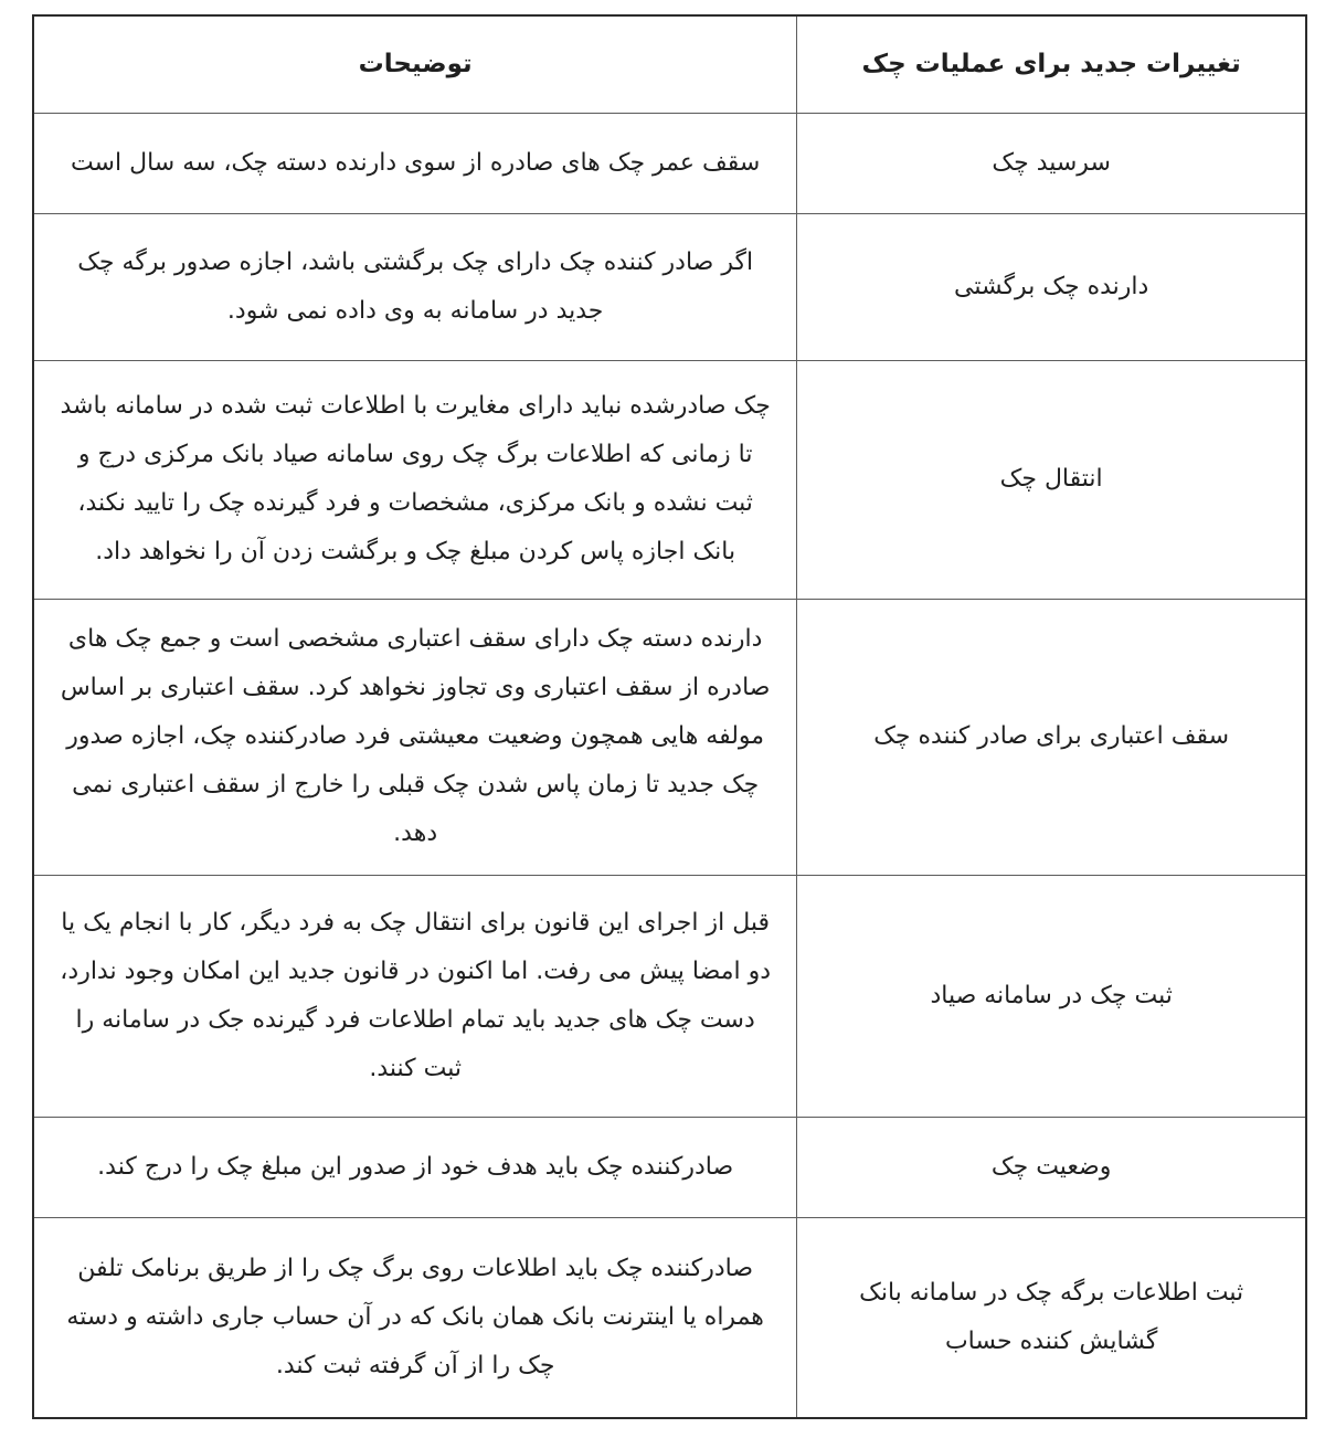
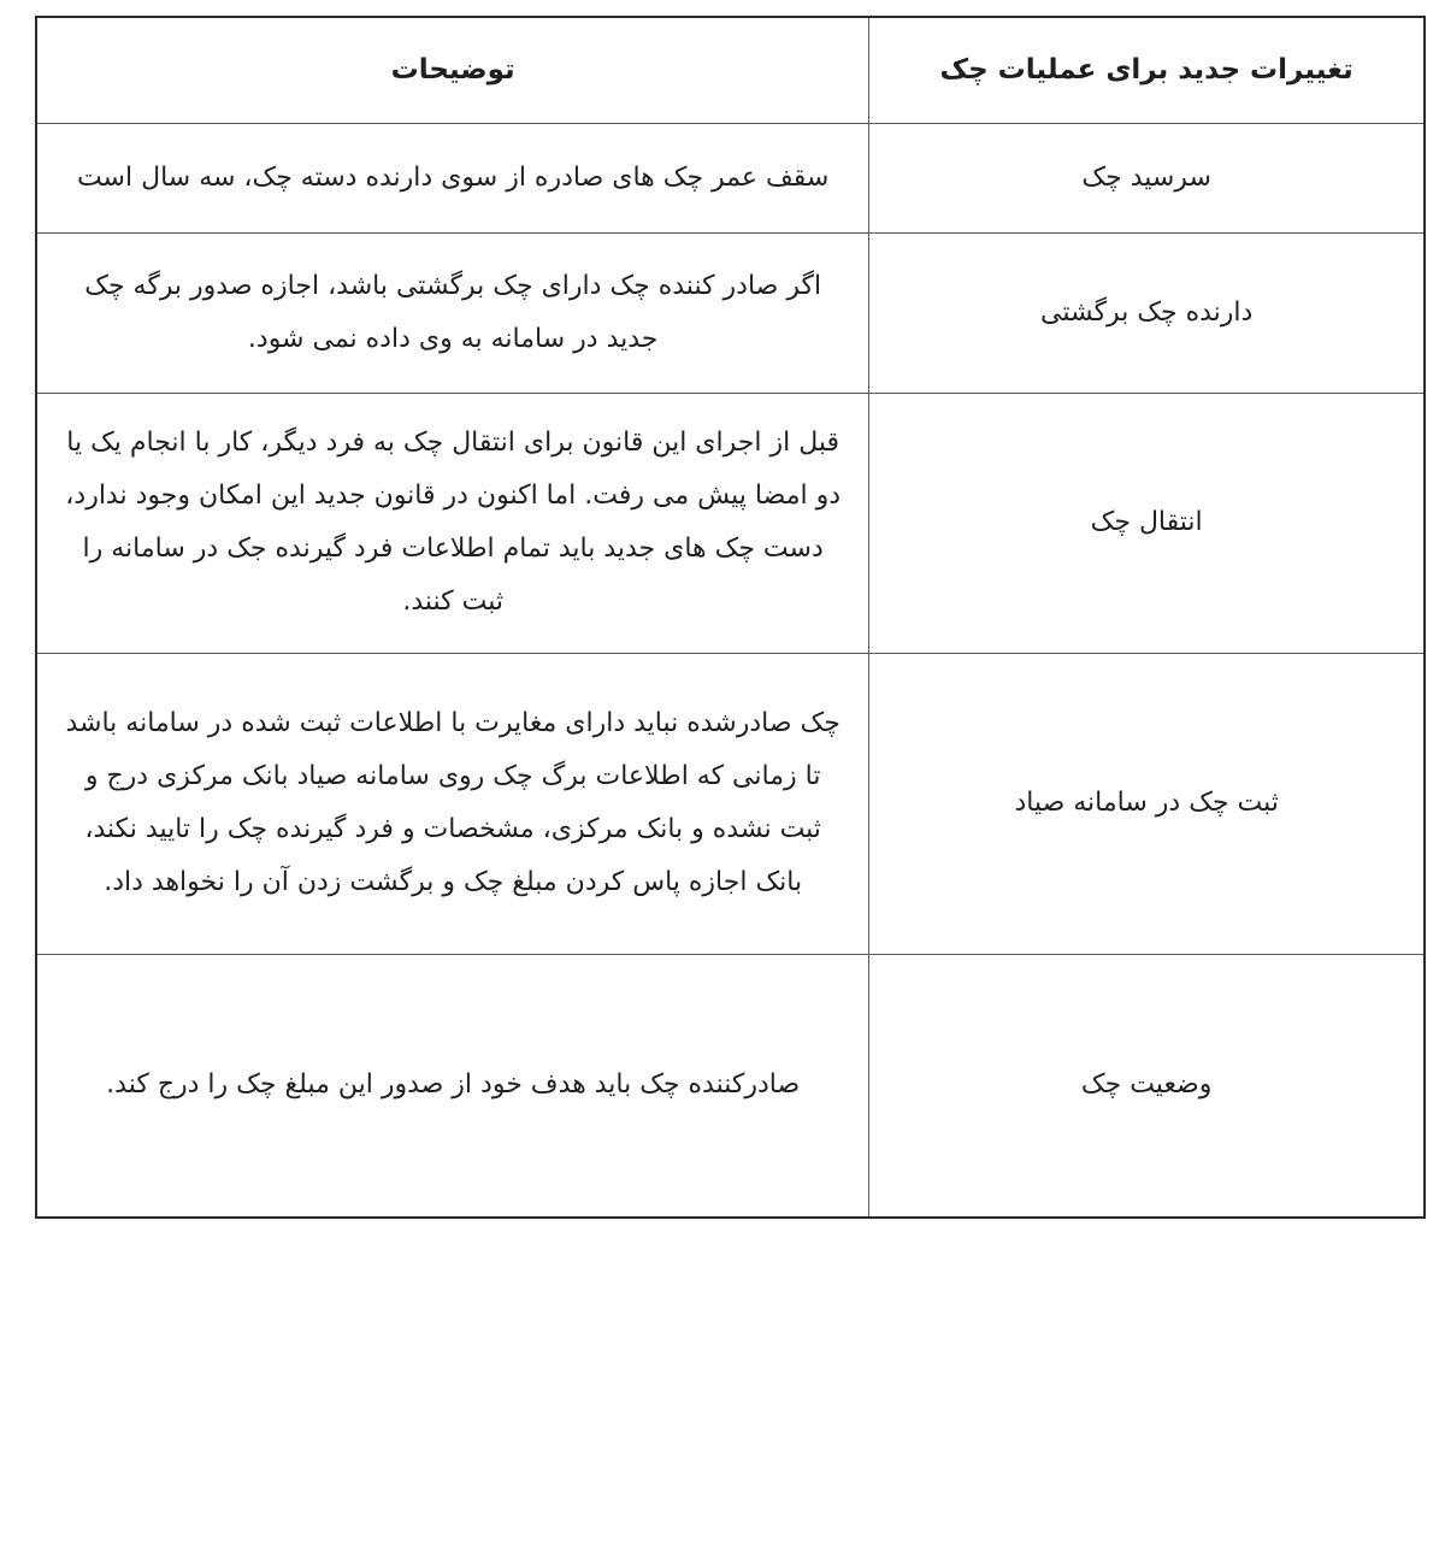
  تغییرات جدید برای عملیات چک	توضیحات
  سرسید چک	سقف عمر چک های صادره از سوی دارنده دسته چک، سه سال است
  دارنده چک برگشتی	اگر صادر کننده چک دارای چک برگشتی باشد، اجازه صدور برگه چک جدید در سامانه به وی داده نمی شود.
- انتقال چک	چک صادرشده نباید دارای مغایرت با اطلاعات ثبت شده در سامانه باشد تا زمانی که اطلاعات برگ چک روی سامانه صیاد بانک مرکزی درج و ثبت نشده و بانک مرکزی، مشخصات و فرد گیرنده چک را تایید نکند، بانک اجازه پاس کردن مبلغ چک و برگشت زدن آن را نخواهد داد.
+ انتقال چک	قبل از اجرای این قانون برای انتقال چک به فرد دیگر، کار با انجام یک یا دو امضا پیش می رفت. اما اکنون در قانون جدید این امکان وجود ندارد، دست چک های جدید باید تمام اطلاعات فرد گیرنده جک در سامانه را ثبت کنند.
- سقف اعتباری برای صادر کننده چک	دارنده دسته چک دارای سقف اعتباری مشخصی است و جمع چک های صادره از سقف اعتباری وی تجاوز نخواهد کرد. سقف اعتباری بر اساس مولفه هایی همچون وضعیت معیشتی فرد صادرکننده چک، اجازه صدور چک جدید تا زمان پاس شدن چک قبلی را خارج از سقف اعتباری نمی دهد.
- ثبت چک در سامانه صیاد	قبل از اجرای این قانون برای انتقال چک به فرد دیگر، کار با انجام یک یا دو امضا پیش می رفت. اما اکنون در قانون جدید این امکان وجود ندارد، دست چک های جدید باید تمام اطلاعات فرد گیرنده جک در سامانه را ثبت کنند.
+ ثبت چک در سامانه صیاد	چک صادرشده نباید دارای مغایرت با اطلاعات ثبت شده در سامانه باشد تا زمانی که اطلاعات برگ چک روی سامانه صیاد بانک مرکزی درج و ثبت نشده و بانک مرکزی، مشخصات و فرد گیرنده چک را تایید نکند، بانک اجازه پاس کردن مبلغ چک و برگشت زدن آن را نخواهد داد.
  وضعیت چک	صادرکننده چک باید هدف خود از صدور این مبلغ چک را درج کند.
- ثبت اطلاعات برگه چک در سامانه بانک گشایش کننده حساب	صادرکننده چک باید اطلاعات روی برگ چک را از طریق برنامک تلفن همراه یا اینترنت بانک همان بانک که در آن حساب جاری داشته و دسته چک را از آن گرفته ثبت کند.
